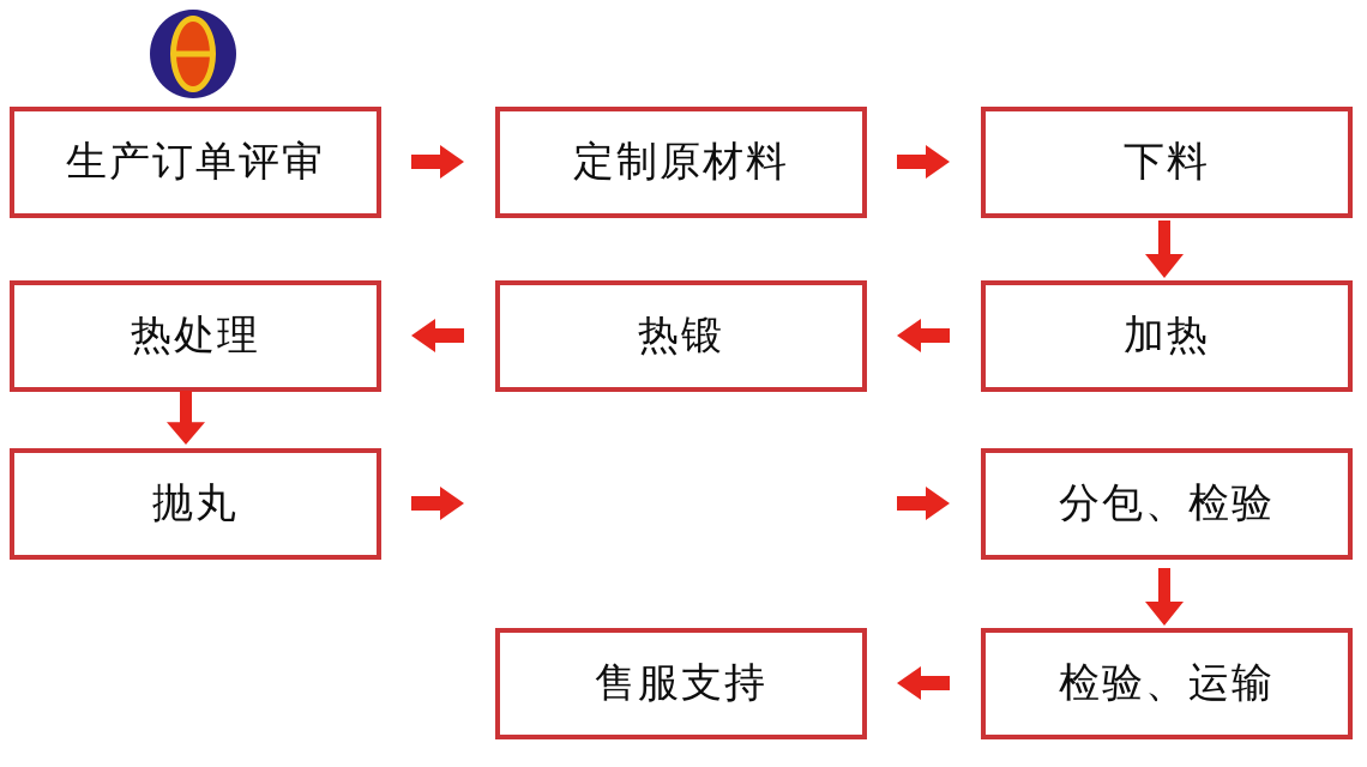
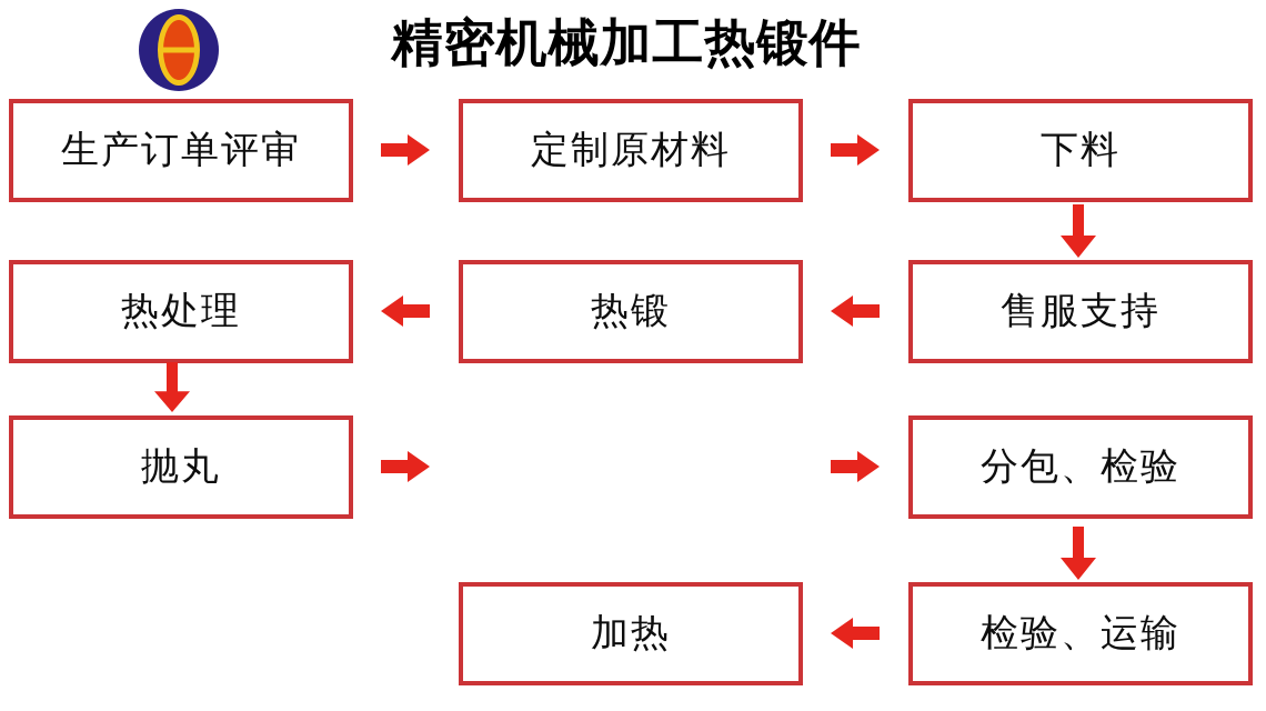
+ 精密机械加工热锻件
  生产订单评审
  定制原材料
  下料
  热处理
  热锻
- 加热
+ 售服支持
  抛丸
  分包、检验
- 售服支持
+ 加热
  检验、运输
